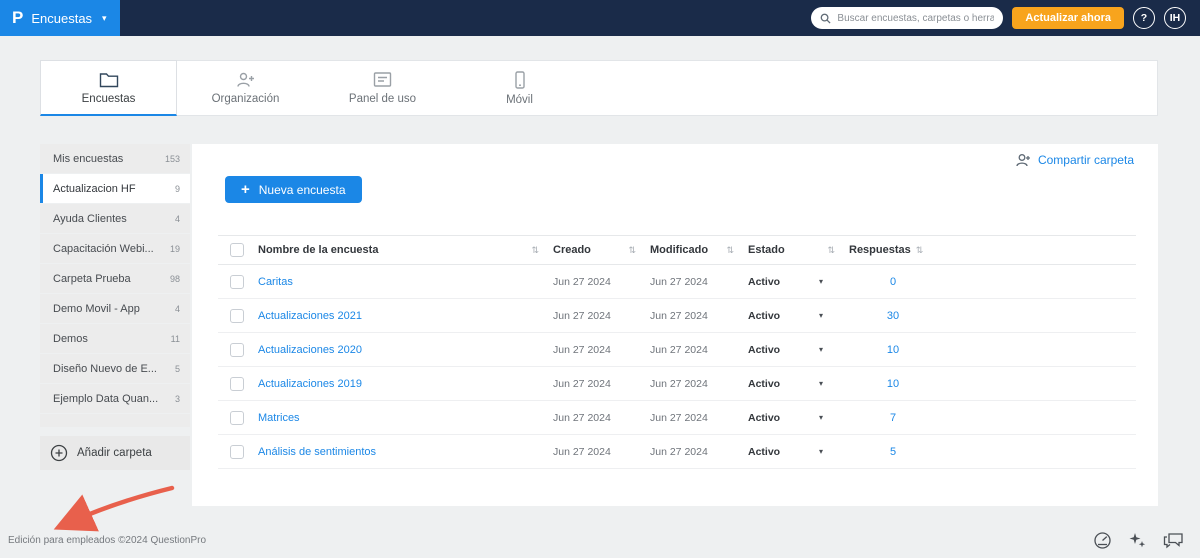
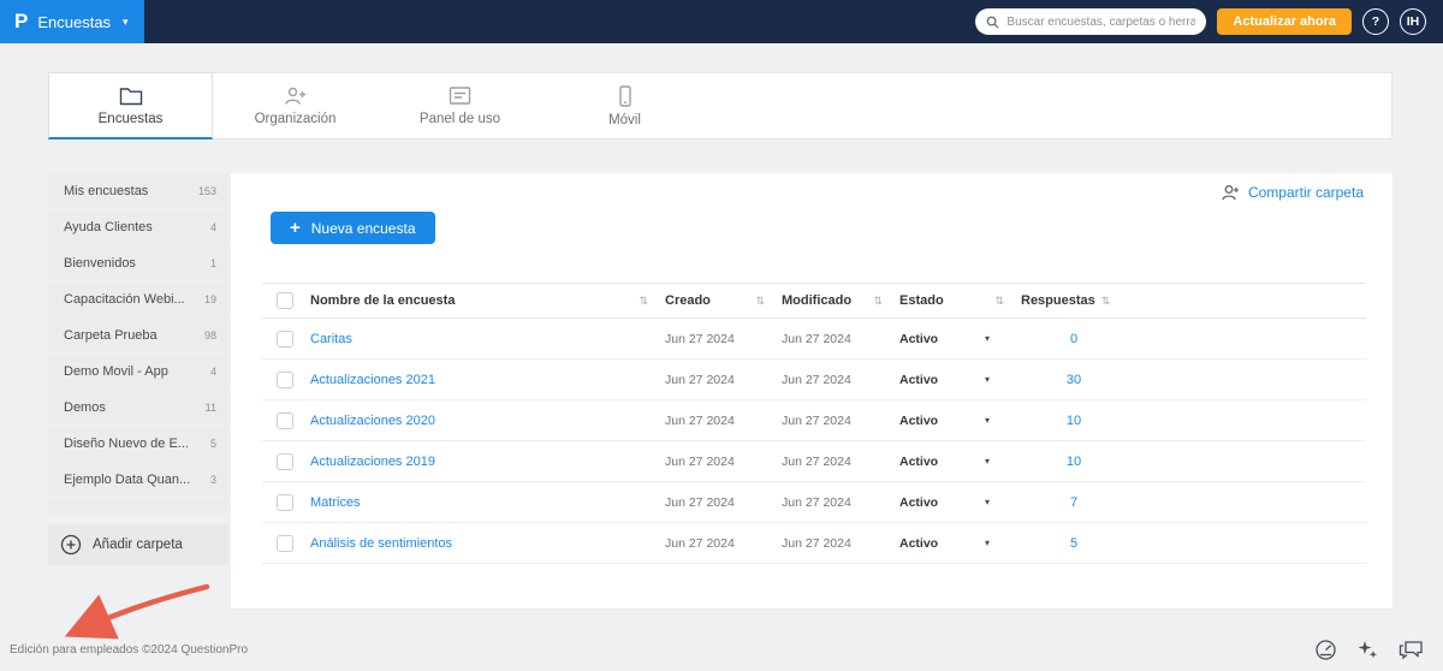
  P
  Encuestas
  ▾
  Buscar encuestas, carpetas o herra
  Actualizar ahora
  ?
  IH
  Encuestas
  Organización
  Panel de uso
  Móvil
  Mis encuestas
  153
- Actualizacion HF
- 9
  Ayuda Clientes
  4
+ Bienvenidos
+ 1
  Capacitación Webi...
  19
  Carpeta Prueba
  98
  Demo Movil - App
  4
  Demos
  11
  Diseño Nuevo de E...
  5
  Ejemplo Data Quan...
  3
  Añadir carpeta
  Compartir carpeta
  Nueva encuesta
  Nombre de la encuesta
  ⇅
  Creado
  ⇅
  Modificado
  ⇅
  Estado
  ⇅
  Respuestas
  ⇅
  Caritas
  Jun 27 2024
  Jun 27 2024
  Activo
  0
  Actualizaciones 2021
  Jun 27 2024
  Jun 27 2024
  Activo
  30
  Actualizaciones 2020
  Jun 27 2024
  Jun 27 2024
  Activo
  10
  Actualizaciones 2019
  Jun 27 2024
  Jun 27 2024
  Activo
  10
  Matrices
  Jun 27 2024
  Jun 27 2024
  Activo
  7
  Análisis de sentimientos
  Jun 27 2024
  Jun 27 2024
  Activo
  5
  Edición para empleados ©2024 QuestionPro
